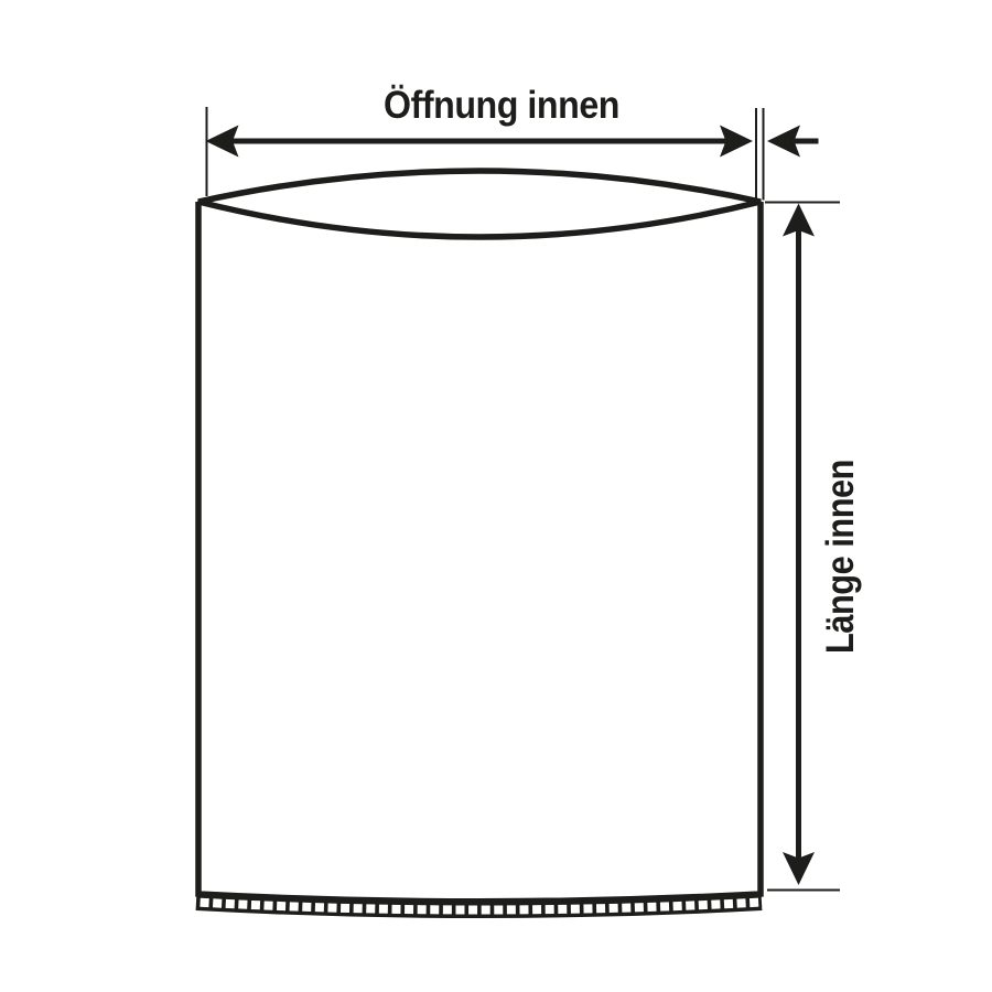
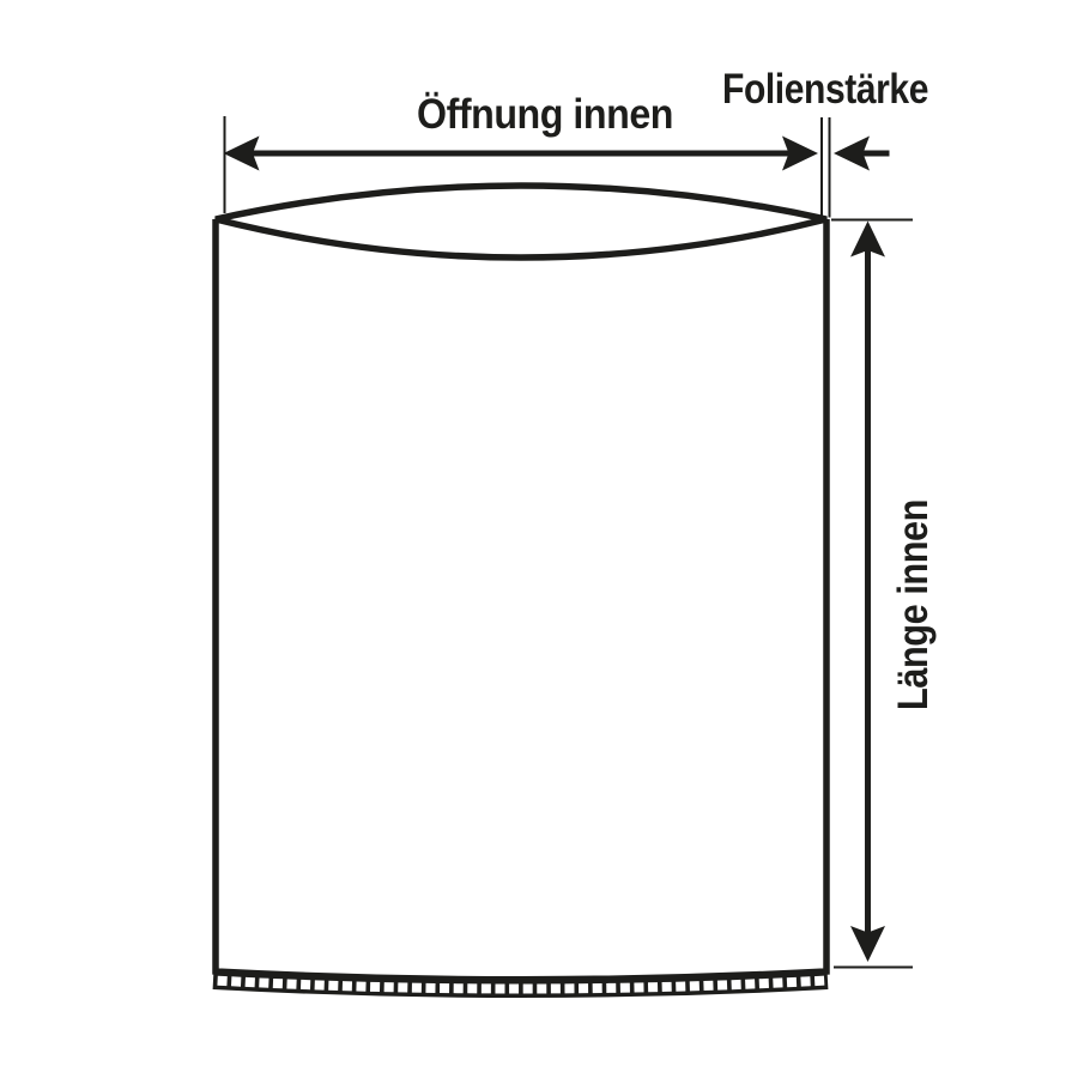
  Öffnung innen
+ Folienstärke
